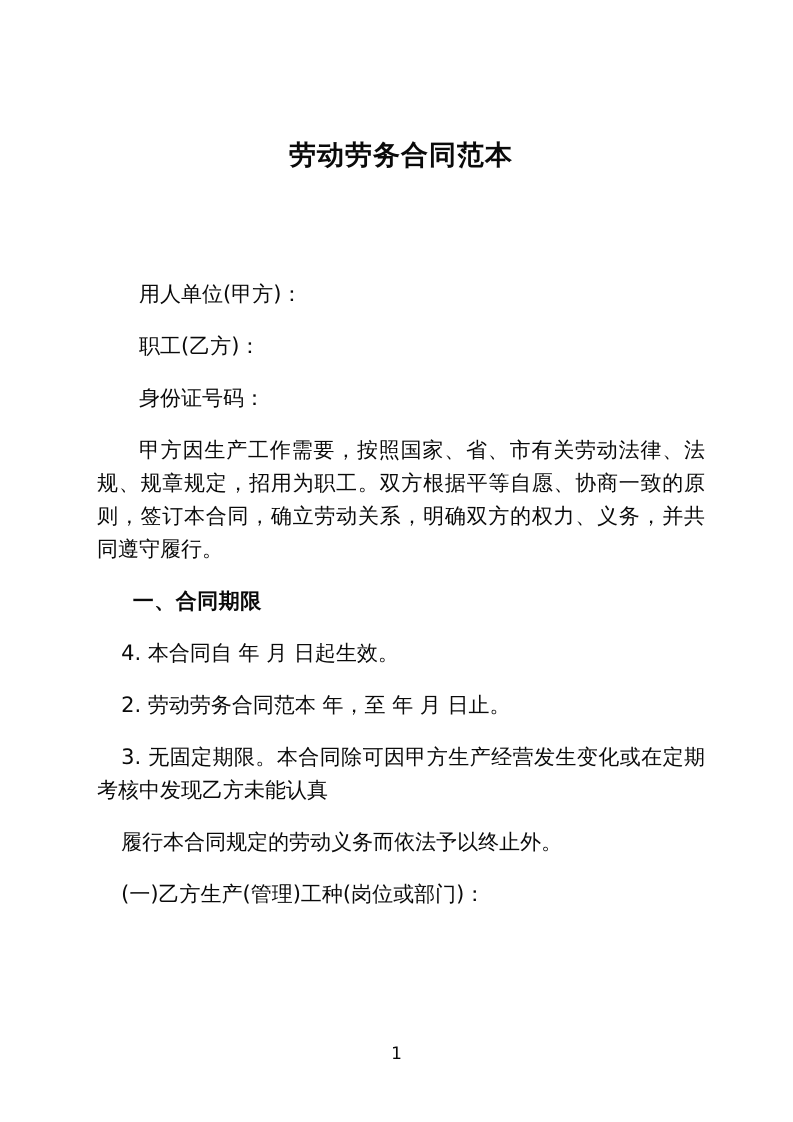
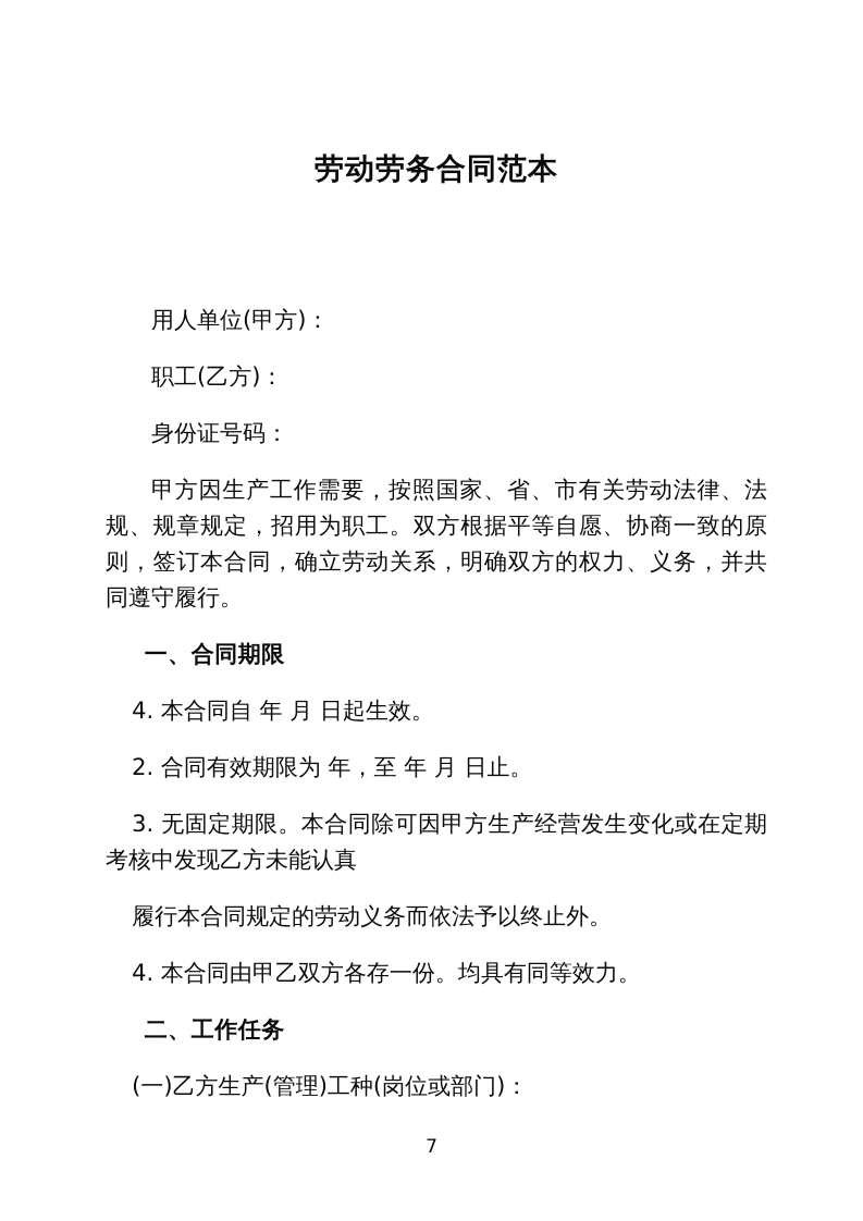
  劳动劳务合同范本
  用人单位(甲方)：
  职工(乙方)：
  身份证号码：
  甲方因生产工作需要，按照国家、省、市有关劳动法律、法规、规章规定，招用为职工。双方根据平等自愿、协商一致的原则，签订本合同，确立劳动关系，明确双方的权力、义务，并共同遵守履行。
  一、合同期限
  4. 本合同自 年 月 日起生效。
- 2. 劳动劳务合同范本 年，至 年 月 日止。
+ 2. 合同有效期限为 年，至 年 月 日止。
  3. 无固定期限。本合同除可因甲方生产经营发生变化或在定期考核中发现乙方未能认真
  履行本合同规定的劳动义务而依法予以终止外。
+ 4. 本合同由甲乙双方各存一份。均具有同等效力。
+ 二、工作任务
  (一)乙方生产(管理)工种(岗位或部门)：
- 1
+ 7
